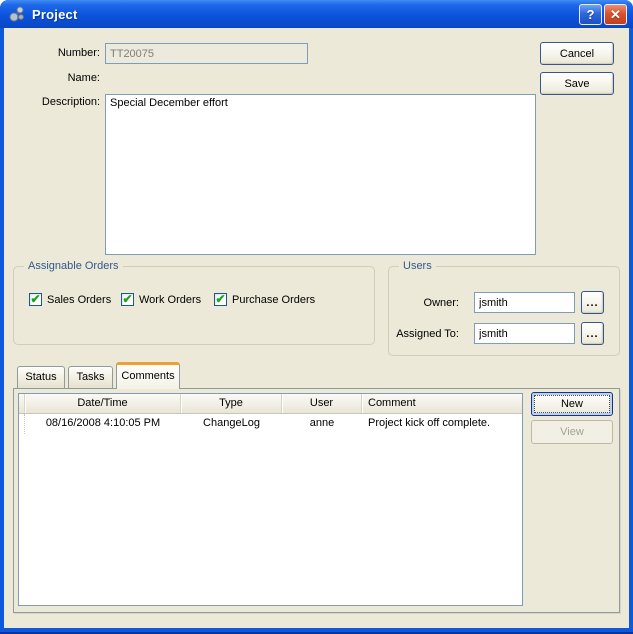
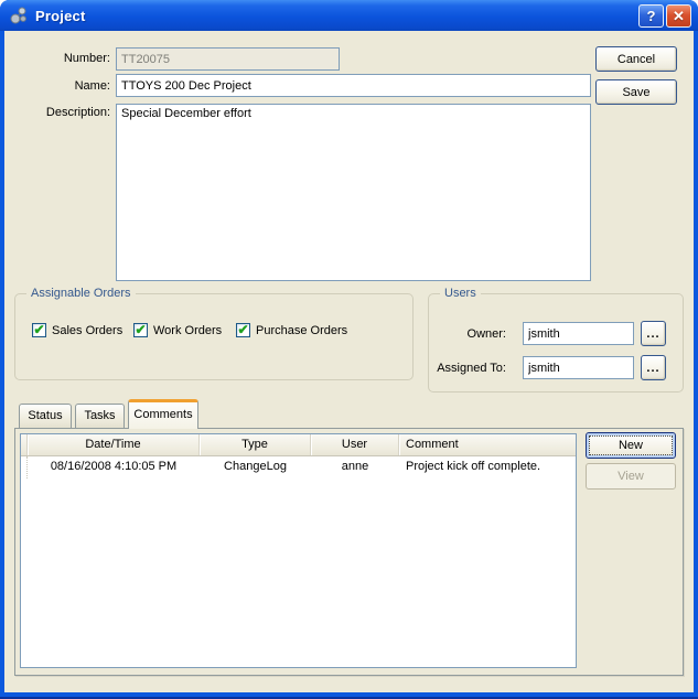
  Project
  ?
  ✕
  Number:
  TT20075
  Cancel
  Name:
+ TTOYS 200 Dec Project
  Save
  Description:
  Special December effort
  Assignable Orders
  ✔
  Sales Orders
  ✔
  Work Orders
  ✔
  Purchase Orders
  Users
  Owner:
  jsmith
  ...
  Assigned To:
  jsmith
  ...
  Status
  Tasks
  Comments
  Date/Time
  Type
  User
  Comment
  08/16/2008 4:10:05 PM
  ChangeLog
  anne
  Project kick off complete.
  New
  View
